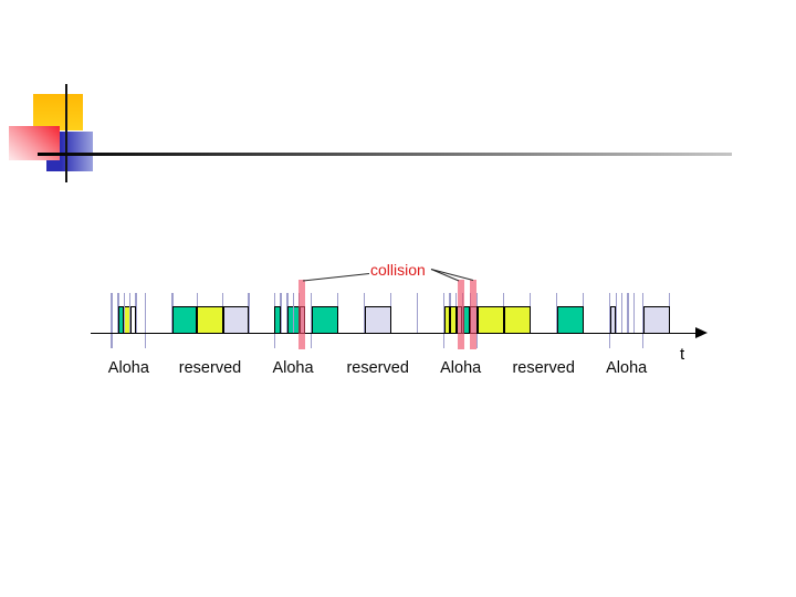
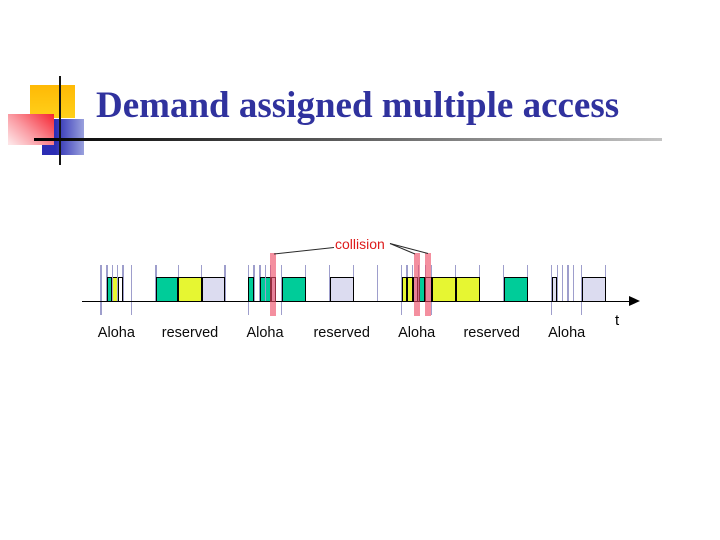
+ Demand assigned multiple access
  collision
  t
  Aloha
  reserved
  Aloha
  reserved
  Aloha
  reserved
  Aloha
